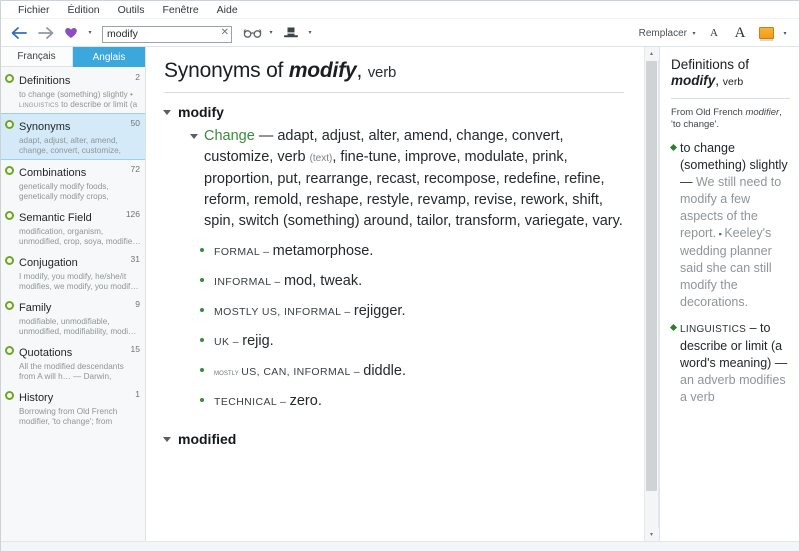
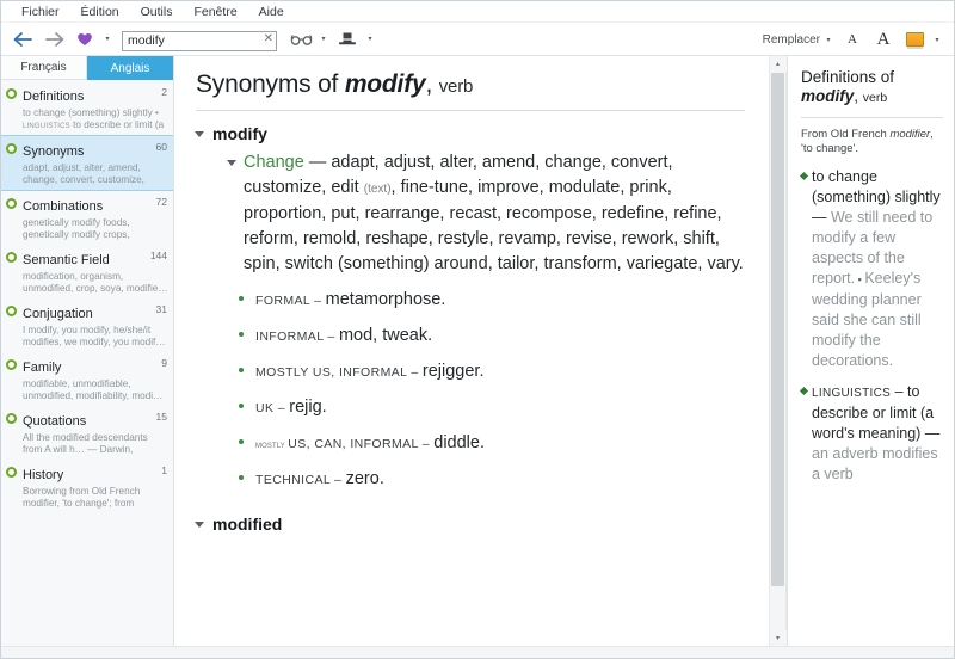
  Fichier
  Édition
  Outils
  Fenêtre
  Aide
  modify
  ✕
  Remplacer
  A
  A
  Français
  Anglais
  Definitions
  2
  to change (something) slightly •
  linguistics to describe or limit (a
  Synonyms
- 50
+ 60
  adapt, adjust, alter, amend,
  change, convert, customize,
  Combinations
  72
  genetically modify foods,
  genetically modify crops,
  Semantic Field
- 126
+ 144
  modification, organism,
  unmodified, crop, soya, modifie…
  Conjugation
  31
  I modify, you modify, he/she/it
  modifies, we modify, you modif…
  Family
  9
  modifiable, unmodifiable,
  unmodified, modifiability, modi…
  Quotations
  15
  All the modified descendants
  from A will h… — Darwin,
  History
  1
  Borrowing from Old French
  modifier, 'to change'; from
  Synonyms of modify, verb
  modify
- Change — adapt, adjust, alter, amend, change, convert, customize, verb (text), fine-tune, improve, modulate, prink, proportion, put, rearrange, recast, recompose, redefine, refine, reform, remold, reshape, restyle, revamp, revise, rework, shift, spin, switch (something) around, tailor, transform, variegate, vary.
+ Change — adapt, adjust, alter, amend, change, convert, customize, edit (text), fine-tune, improve, modulate, prink, proportion, put, rearrange, recast, recompose, redefine, refine, reform, remold, reshape, restyle, revamp, revise, rework, shift, spin, switch (something) around, tailor, transform, variegate, vary.
  FORMAL – metamorphose.
  INFORMAL – mod, tweak.
  MOSTLY US, INFORMAL – rejigger.
  UK – rejig.
  mostly US, CAN, INFORMAL – diddle.
  TECHNICAL – zero.
  modified
  Definitions of modify, verb
  From Old French modifier, 'to change'.
  to change (something) slightly — We still need to modify a few aspects of the report. ▪ Keeley's wedding planner said she can still modify the decorations.
  LINGUISTICS – to describe or limit (a word's meaning) — an adverb modifies a verb
